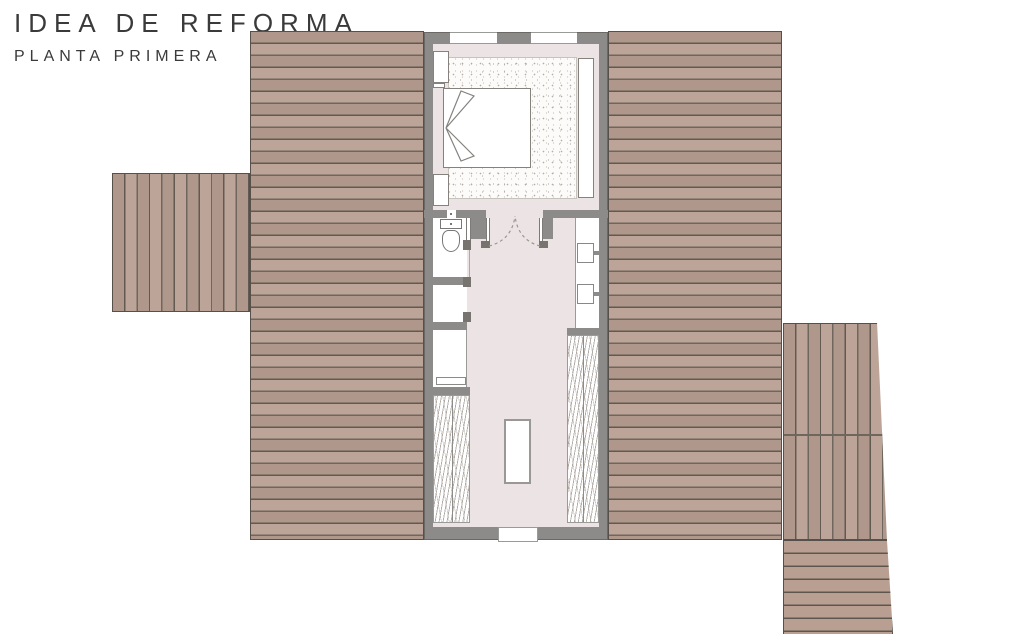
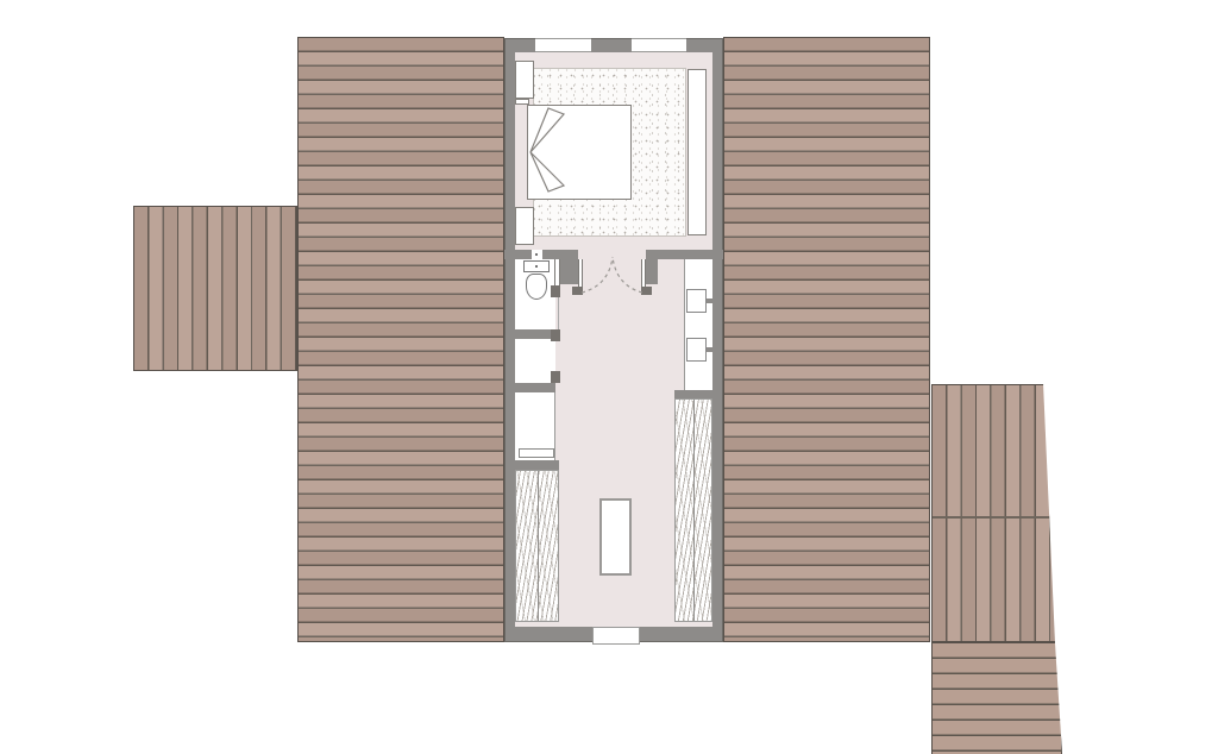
- IDEA DE REFORMA
- PLANTA PRIMERA
